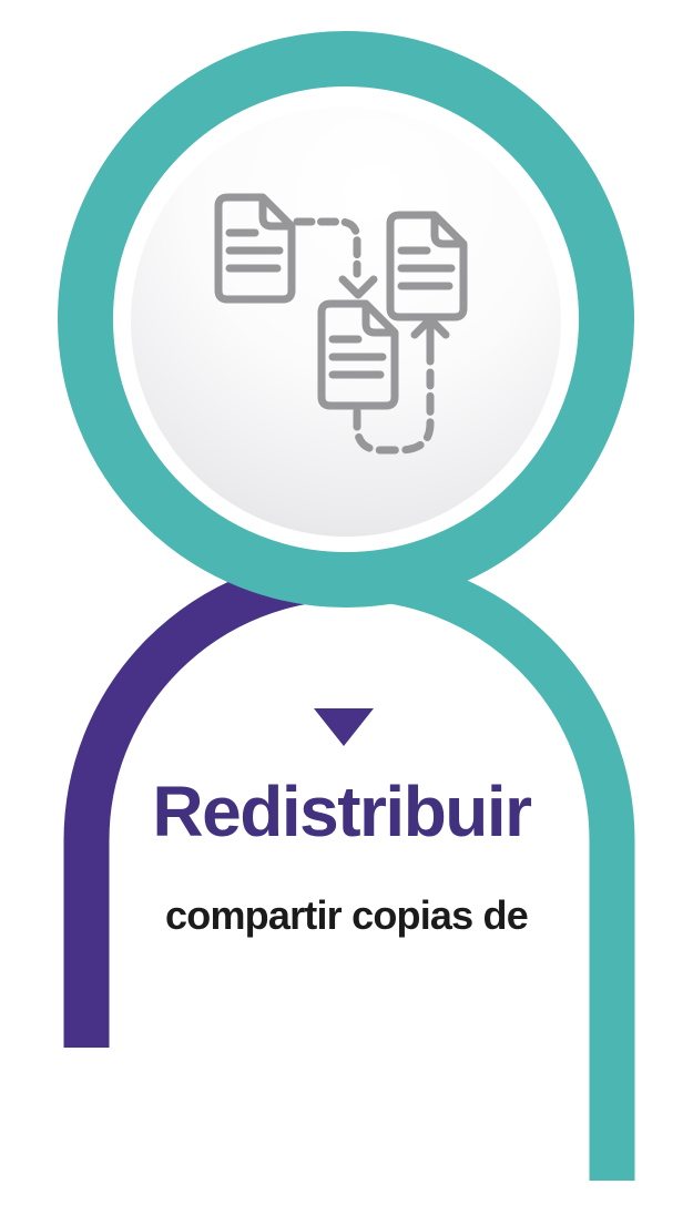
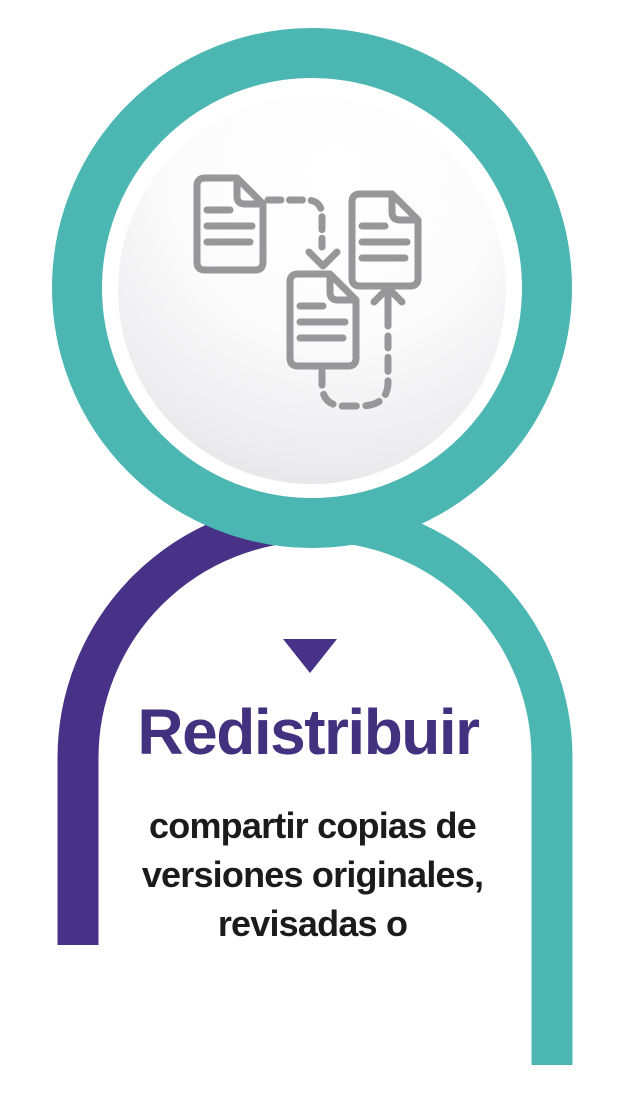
  Redistribuir
  compartir copias de
+ versiones originales,
+ revisadas o
